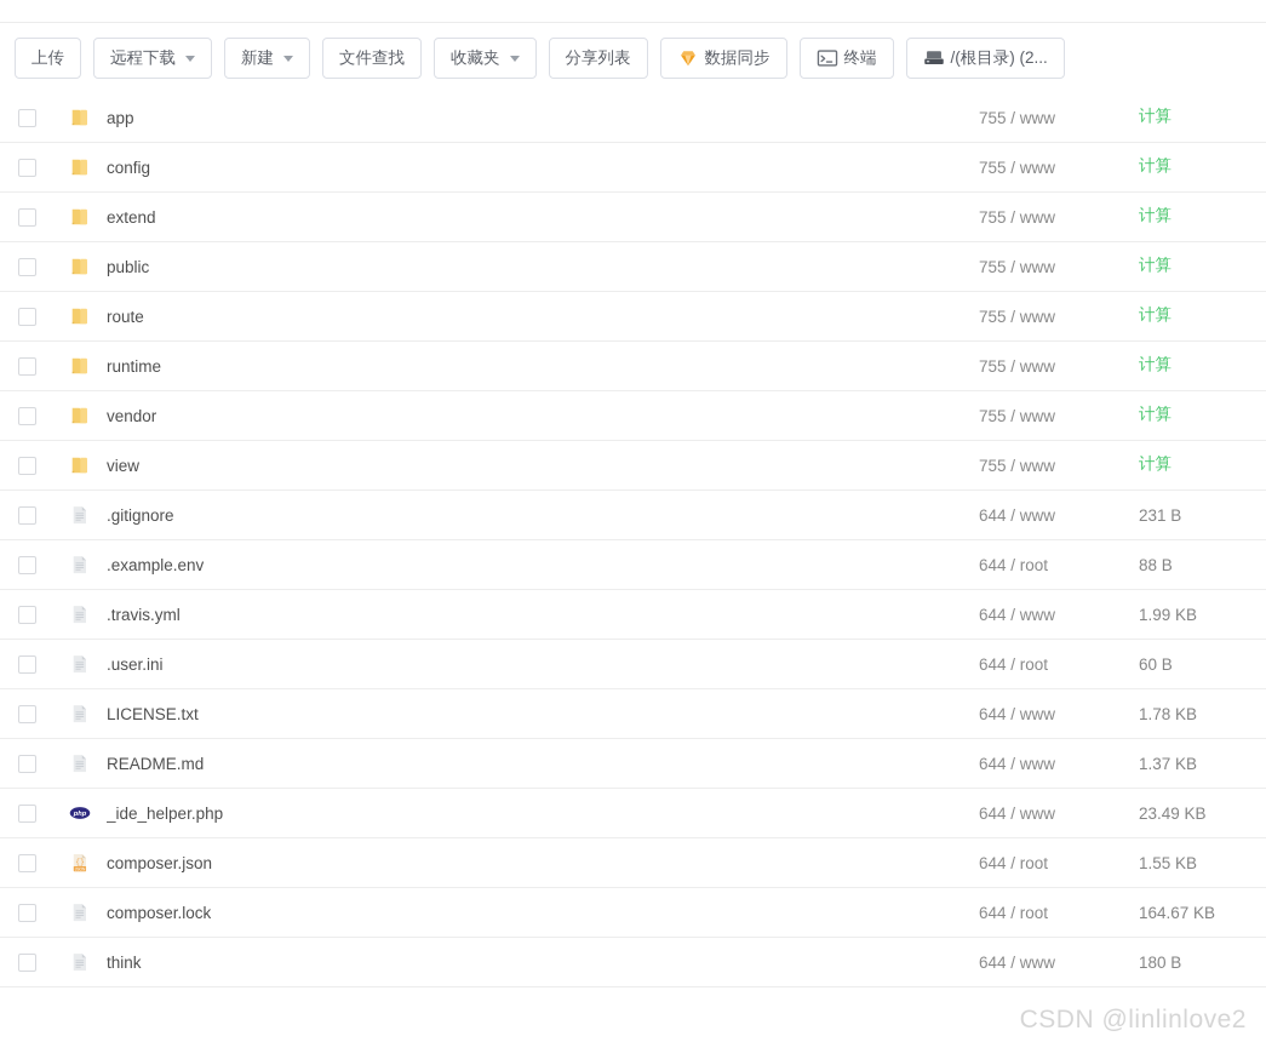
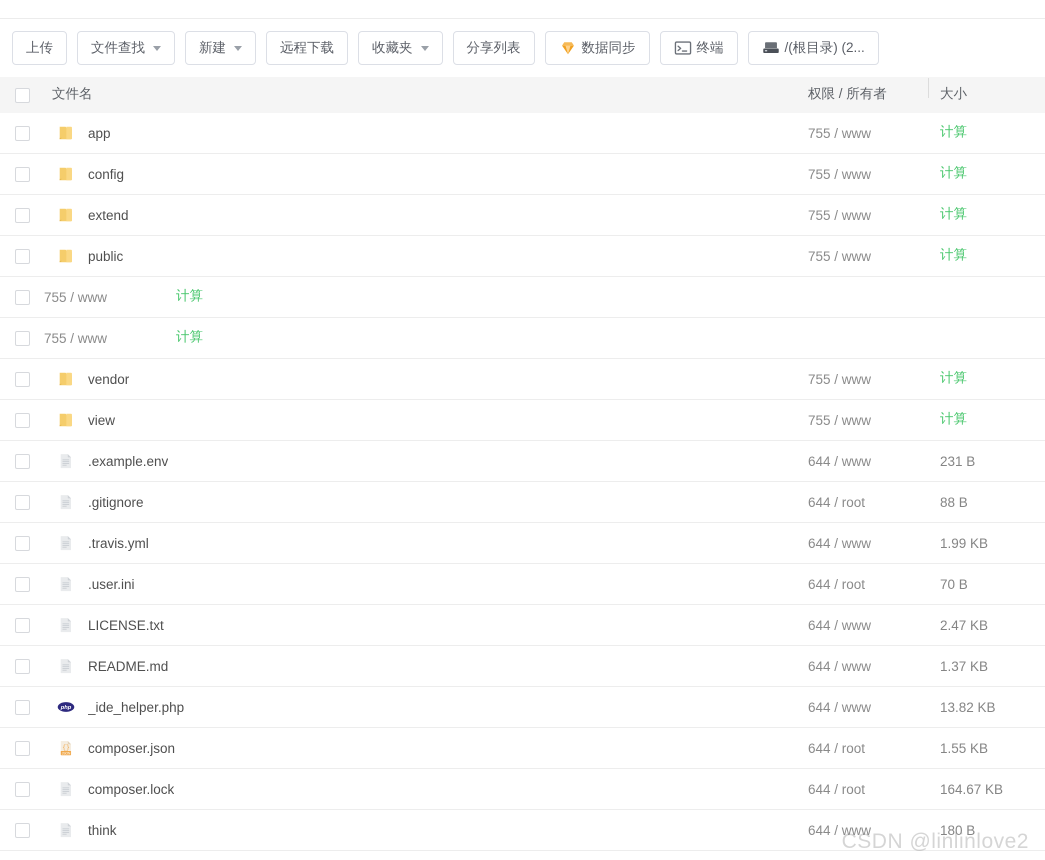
  上传
- 远程下载
+ 文件查找
  新建
- 文件查找
+ 远程下载
  收藏夹
  分享列表
  数据同步
  终端
  /(根目录) (2...
+ 文件名
+ 权限 / 所有者
+ 大小
  app
  755 / www
  计算
  config
  755 / www
  计算
  extend
  755 / www
  计算
  public
  755 / www
  计算
- route
  755 / www
  计算
- runtime
  755 / www
  计算
  vendor
  755 / www
  计算
  view
  755 / www
  计算
- .gitignore
+ .example.env
  644 / www
  231 B
- .example.env
+ .gitignore
  644 / root
  88 B
  .travis.yml
  644 / www
  1.99 KB
  .user.ini
  644 / root
- 60 B
+ 70 B
  LICENSE.txt
  644 / www
- 1.78 KB
+ 2.47 KB
  README.md
  644 / www
  1.37 KB
  _ide_helper.php
  644 / www
- 23.49 KB
+ 13.82 KB
  composer.json
  644 / root
  1.55 KB
  composer.lock
  644 / root
  164.67 KB
  think
  644 / www
  180 B
  CSDN @linlinlove2
